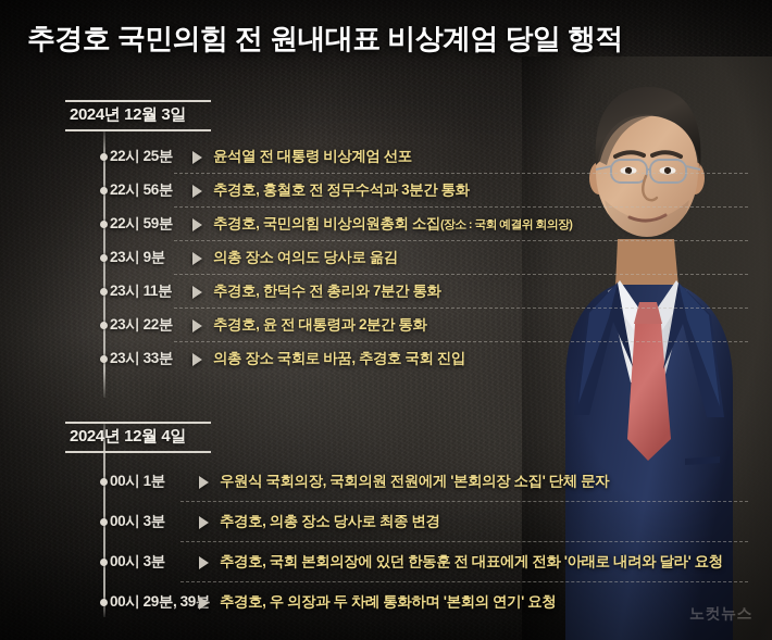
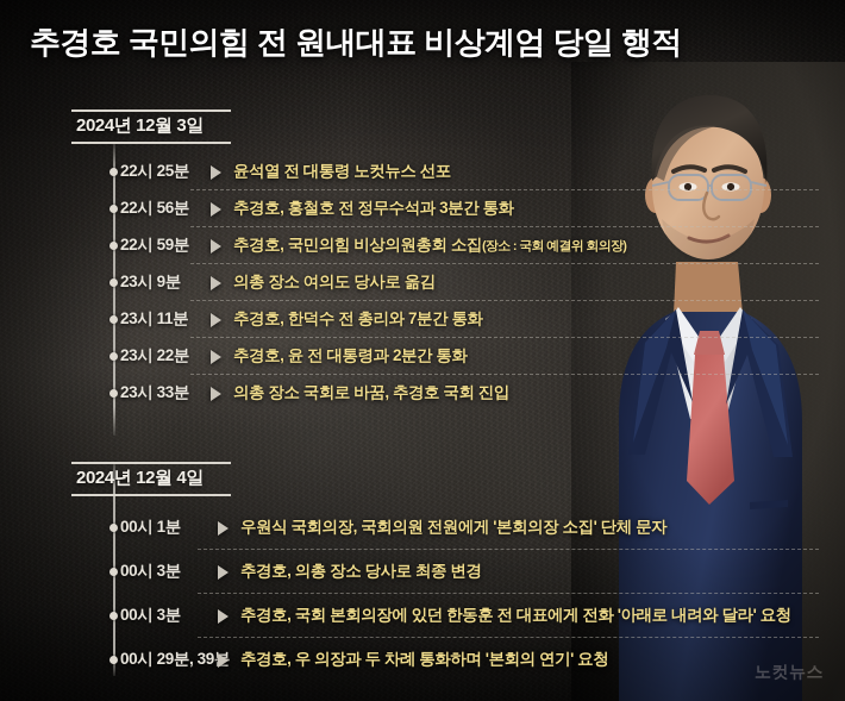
  추경호 국민의힘 전 원내대표 비상계엄 당일 행적
  2024년 12월 3일
  22시 25분
- 윤석열 전 대통령 비상계엄 선포
+ 윤석열 전 대통령 노컷뉴스 선포
  22시 56분
  추경호, 홍철호 전 정무수석과 3분간 통화
  22시 59분
  추경호, 국민의힘 비상의원총회 소집(장소 : 국회 예결위 회의장)
  23시 9분
  의총 장소 여의도 당사로 옮김
  23시 11분
  추경호, 한덕수 전 총리와 7분간 통화
  23시 22분
  추경호, 윤 전 대통령과 2분간 통화
  23시 33분
  의총 장소 국회로 바꿈, 추경호 국회 진입
  2024년 12월 4일
  00시 1분
  우원식 국회의장, 국회의원 전원에게 '본회의장 소집' 단체 문자
  00시 3분
  추경호, 의총 장소 당사로 최종 변경
  00시 3분
  추경호, 국회 본회의장에 있던 한동훈 전 대표에게 전화 '아래로 내려와 달라' 요청
  00시 29분, 39분
  추경호, 우 의장과 두 차례 통화하며 '본회의 연기' 요청
  노컷뉴스
